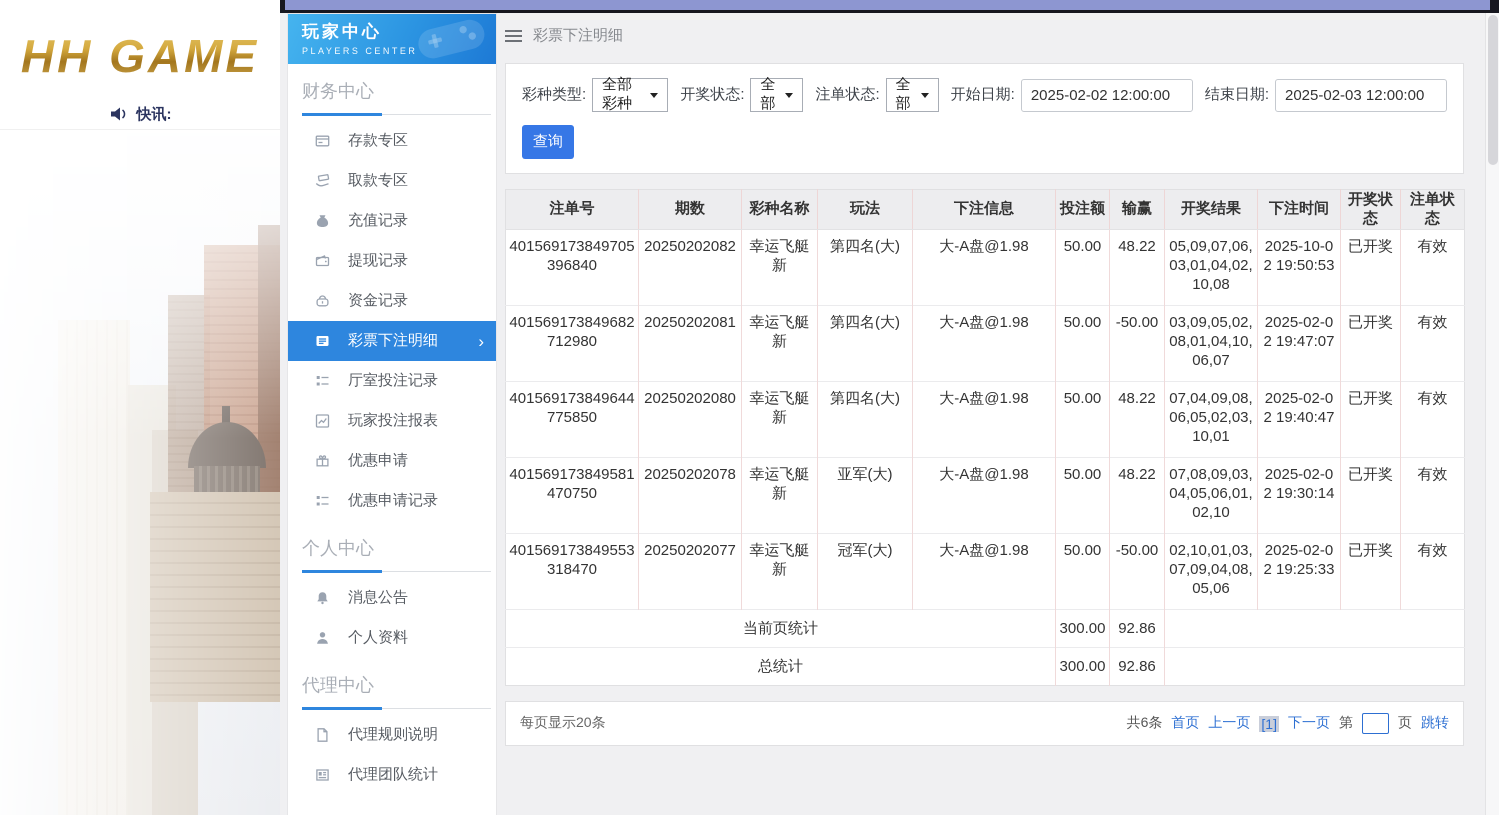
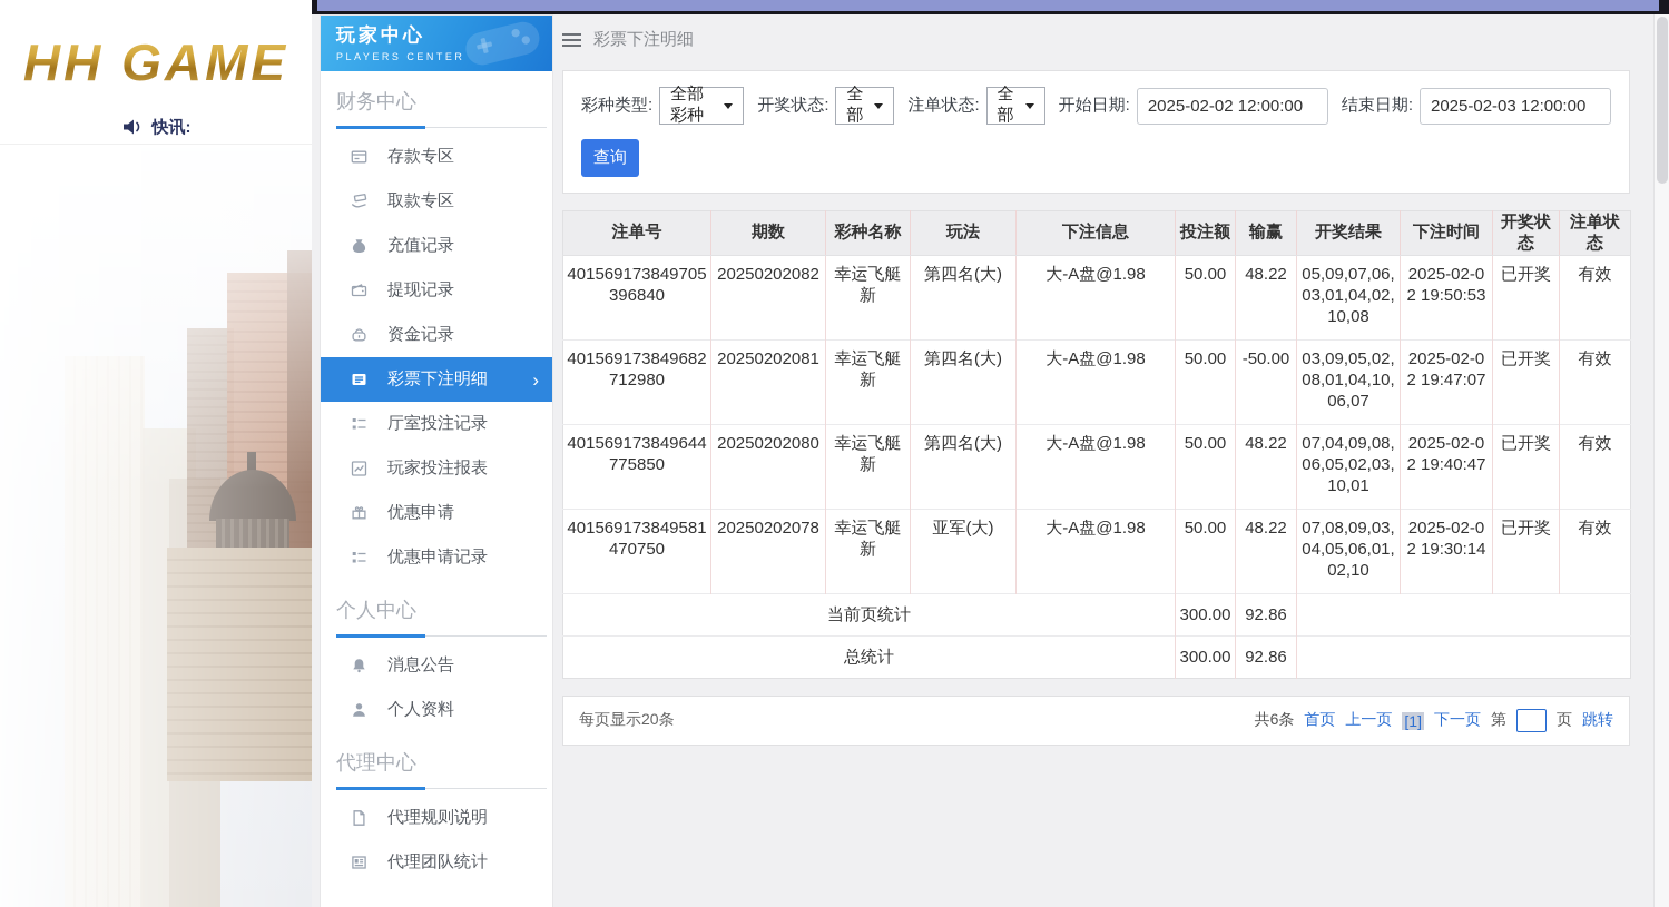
  HH GAME
  快讯:
  玩家中心
  PLAYERS CENTER
  财务中心
  存款专区
  取款专区
  充值记录
  提现记录
  资金记录
  彩票下注明细
  ›
  厅室投注记录
  玩家投注报表
  优惠申请
  优惠申请记录
  个人中心
  消息公告
  个人资料
  代理中心
  代理规则说明
  代理团队统计
  彩票下注明细
  彩种类型:
  全部彩种
  开奖状态:
  全部
  注单状态:
  全部
  开始日期:
  2025-02-02 12:00:00
  结束日期:
  2025-02-03 12:00:00
  查询
  注单号	期数	彩种名称	玩法	下注信息	投注额	输赢	开奖结果	下注时间	开奖状态	注单状态
- 401569173849705396840	20250202082	幸运飞艇新	第四名(大)	大-A盘@1.98	50.00	48.22	05,09,07,06,03,01,04,02,10,08	2025-10-02 19:50:53	已开奖	有效
+ 401569173849705396840	20250202082	幸运飞艇新	第四名(大)	大-A盘@1.98	50.00	48.22	05,09,07,06,03,01,04,02,10,08	2025-02-02 19:50:53	已开奖	有效
  401569173849682712980	20250202081	幸运飞艇新	第四名(大)	大-A盘@1.98	50.00	-50.00	03,09,05,02,08,01,04,10,06,07	2025-02-02 19:47:07	已开奖	有效
  401569173849644775850	20250202080	幸运飞艇新	第四名(大)	大-A盘@1.98	50.00	48.22	07,04,09,08,06,05,02,03,10,01	2025-02-02 19:40:47	已开奖	有效
  401569173849581470750	20250202078	幸运飞艇新	亚军(大)	大-A盘@1.98	50.00	48.22	07,08,09,03,04,05,06,01,02,10	2025-02-02 19:30:14	已开奖	有效
- 401569173849553318470	20250202077	幸运飞艇新	冠军(大)	大-A盘@1.98	50.00	-50.00	02,10,01,03,07,09,04,08,05,06	2025-02-02 19:25:33	已开奖	有效
  当前页统计	300.00	92.86
  总统计	300.00	92.86
  每页显示20条
  共6条
  首页
  上一页
  [1]
  下一页
  第
  页
  跳转
